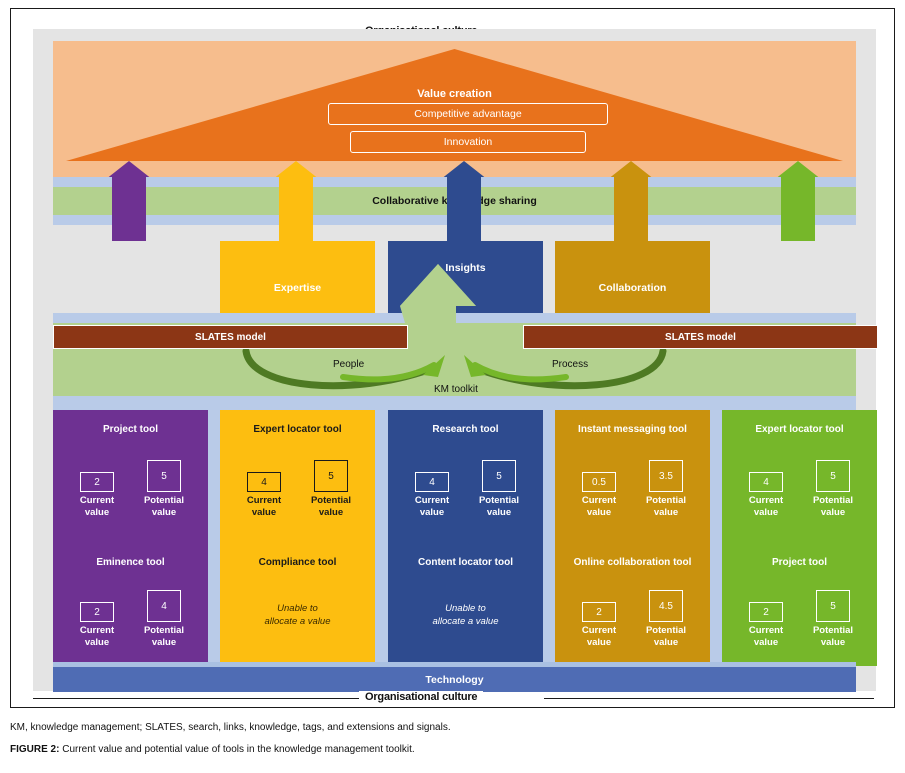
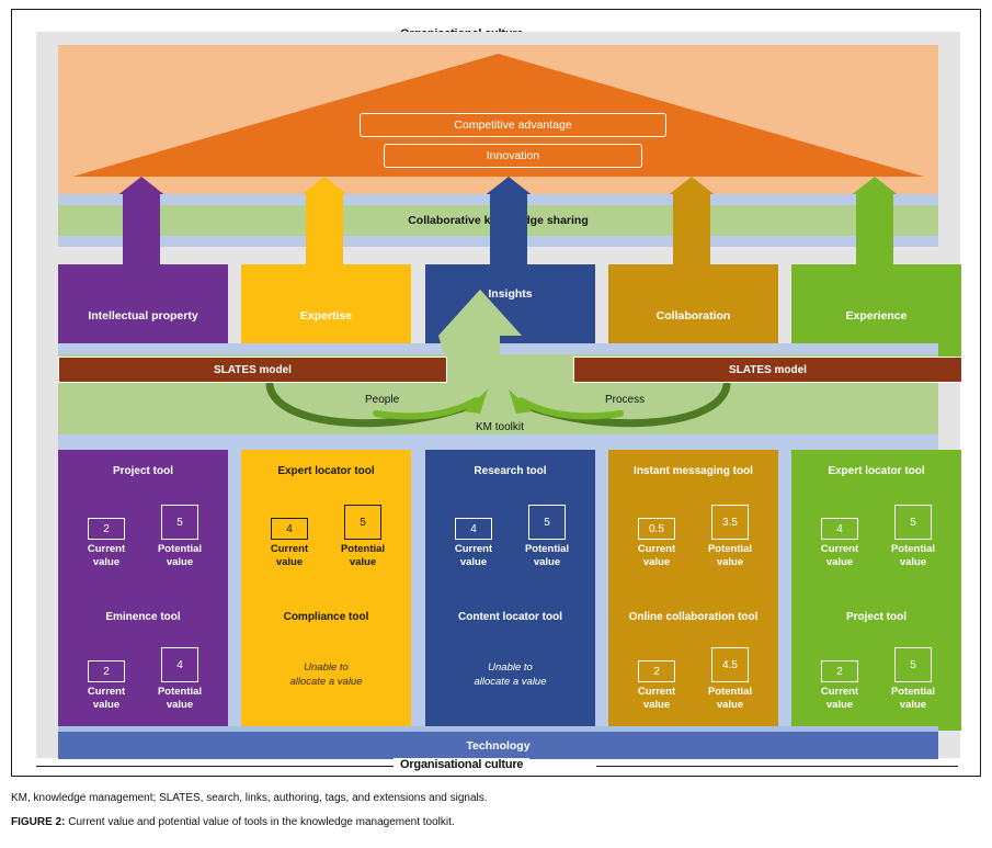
- Value creation
  Competitive advantage
  Innovation
  Collaborative kge sharing
+ Intellectual property
  Expertise
  Insights
  Collaboration
+ Experience
  SLATES model
  SLATES model
  People
  Process
  KM toolkit
  Project tool
  2
  Current
  value
  5
  Potential
  value
  Eminence tool
  2
  Current
  value
  4
  Potential
  value
  Expert locator tool
  4
  Current
  value
  5
  Potential
  value
  Compliance tool
  Unable to
  allocate a value
  Research tool
  4
  Current
  value
  5
  Potential
  value
  Content locator tool
  Unable to
  allocate a value
  Instant messaging tool
  0.5
  Current
  value
  3.5
  Potential
  value
  Online collaboration tool
  2
  Current
  value
  4.5
  Potential
  value
  Expert locator tool
  4
  Current
  value
  5
  Potential
  value
  Project tool
  2
  Current
  value
  5
  Potential
  value
  Technology
  Organisational culture
- KM, knowledge management; SLATES, search, links, knowledge, tags, and extensions and signals.
+ KM, knowledge management; SLATES, search, links, authoring, tags, and extensions and signals.
  FIGURE 2: Current value and potential value of tools in the knowledge management toolkit.
